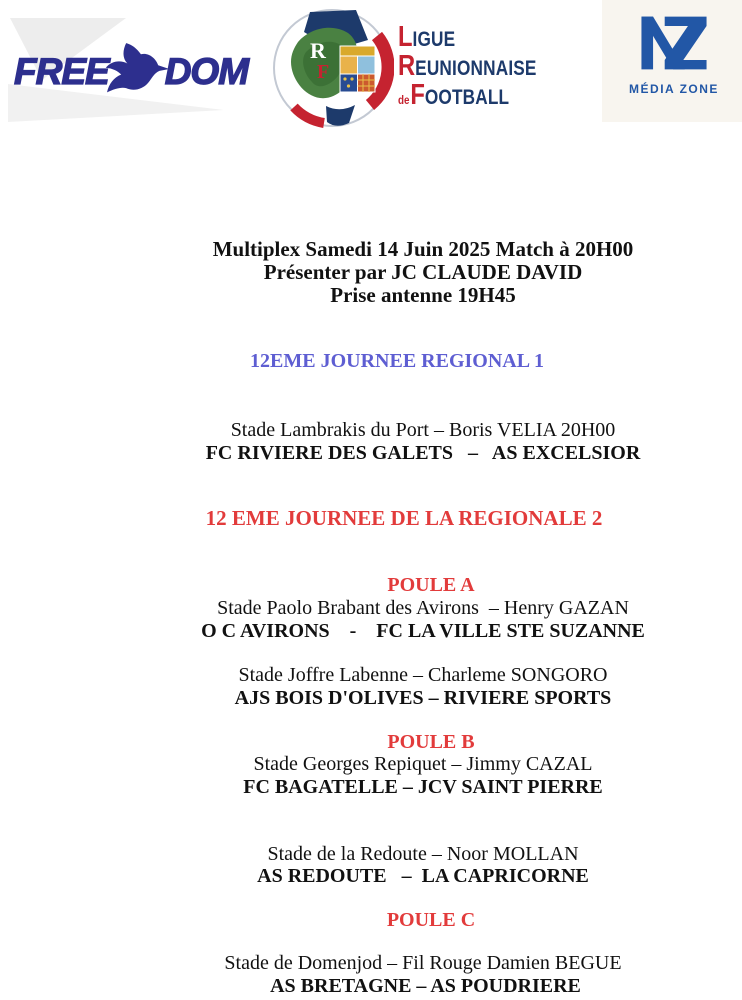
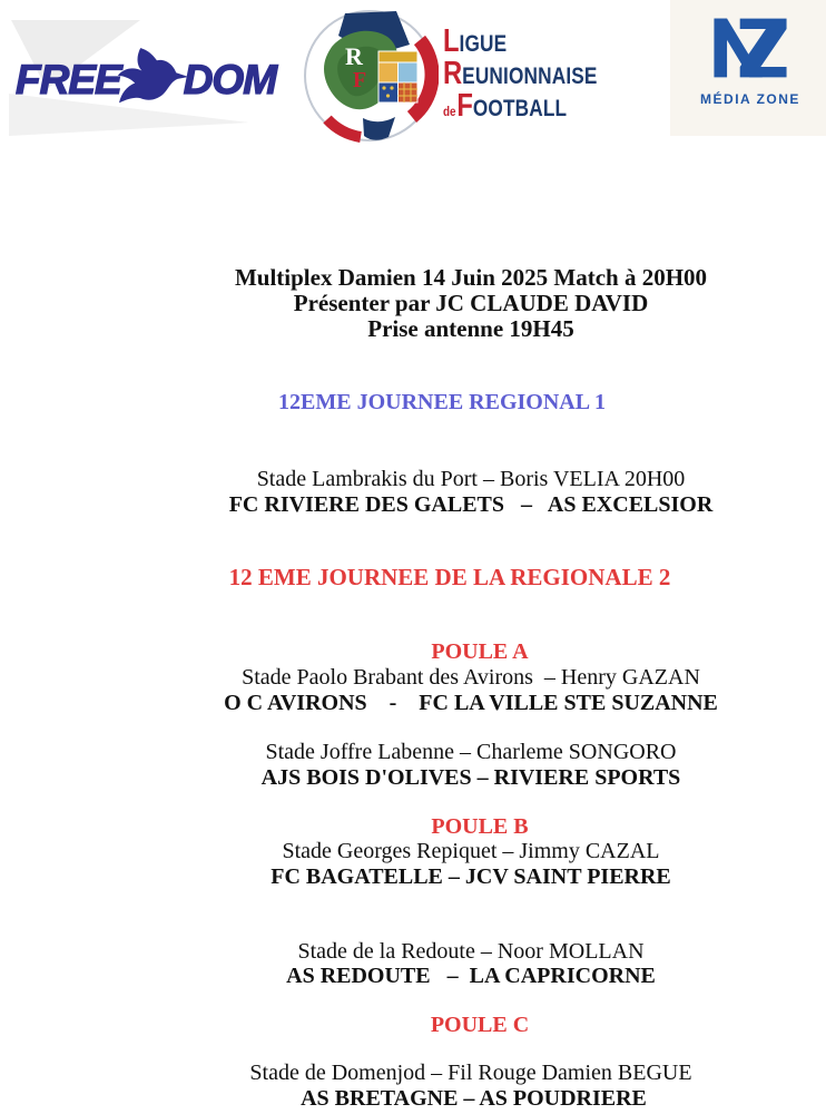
  FREE
  DOM
  R
  F
  L
  IGUE
  R
  EUNIONNAISE
  de
  F
  OOTBALL
  MÉDIA ZONE
- Multiplex Samedi 14 Juin 2025 Match à 20H00
+ Multiplex Damien 14 Juin 2025 Match à 20H00
  Présenter par JC CLAUDE DAVID
  Prise antenne 19H45
  12EME JOURNEE REGIONAL 1
  Stade Lambrakis du Port – Boris VELIA 20H00
  FC RIVIERE DES GALETS – AS EXCELSIOR
  12 EME JOURNEE DE LA REGIONALE 2
  POULE A
  Stade Paolo Brabant des Avirons – Henry GAZAN
  O C AVIRONS - FC LA VILLE STE SUZANNE
  Stade Joffre Labenne – Charleme SONGORO
  AJS BOIS D'OLIVES – RIVIERE SPORTS
  POULE B
  Stade Georges Repiquet – Jimmy CAZAL
  FC BAGATELLE – JCV SAINT PIERRE
  Stade de la Redoute – Noor MOLLAN
  AS REDOUTE – LA CAPRICORNE
  POULE C
  Stade de Domenjod – Fil Rouge Damien BEGUE
  AS BRETAGNE – AS POUDRIERE
